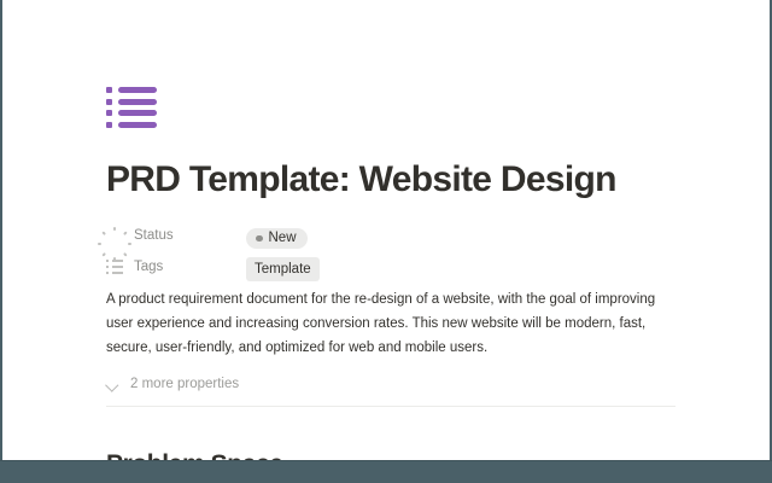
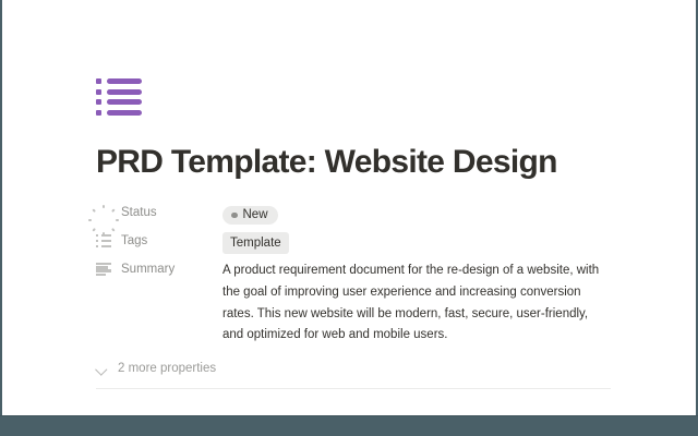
  PRD Template: Website Design
  Status
  New
  Tags
  Template
+ Summary
  A product requirement document for the re-design of a website, with the goal of improving user experience and increasing conversion rates. This new website will be modern, fast, secure, user-friendly, and optimized for web and mobile users.
  2 more properties
